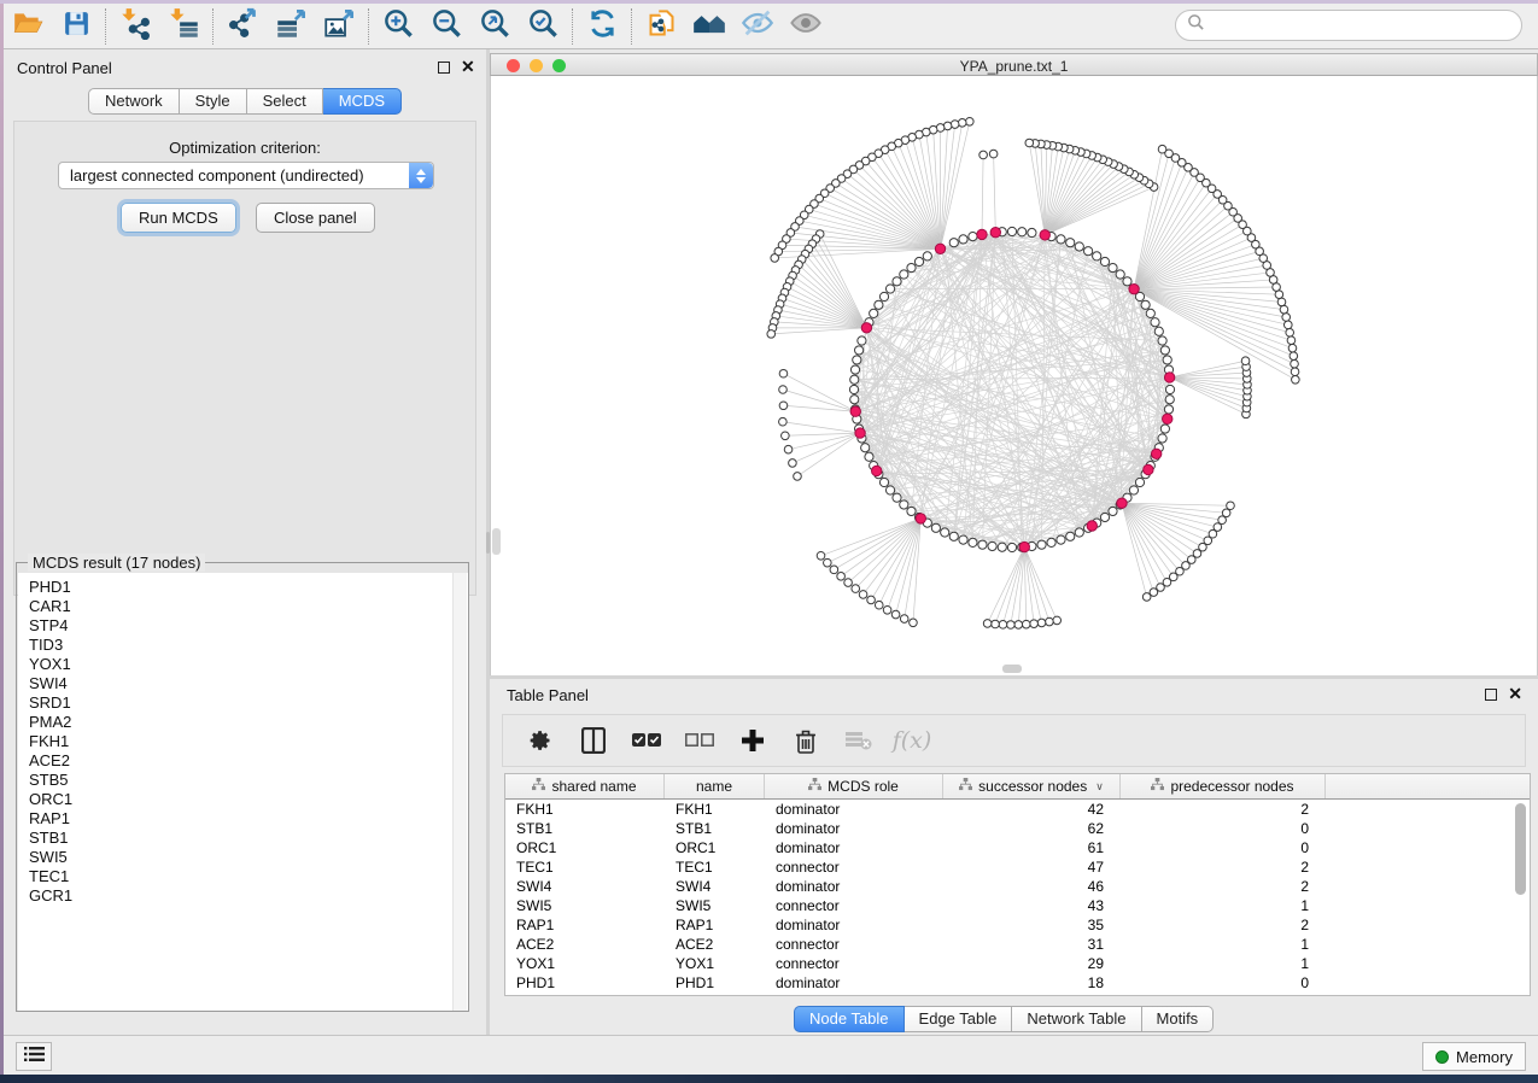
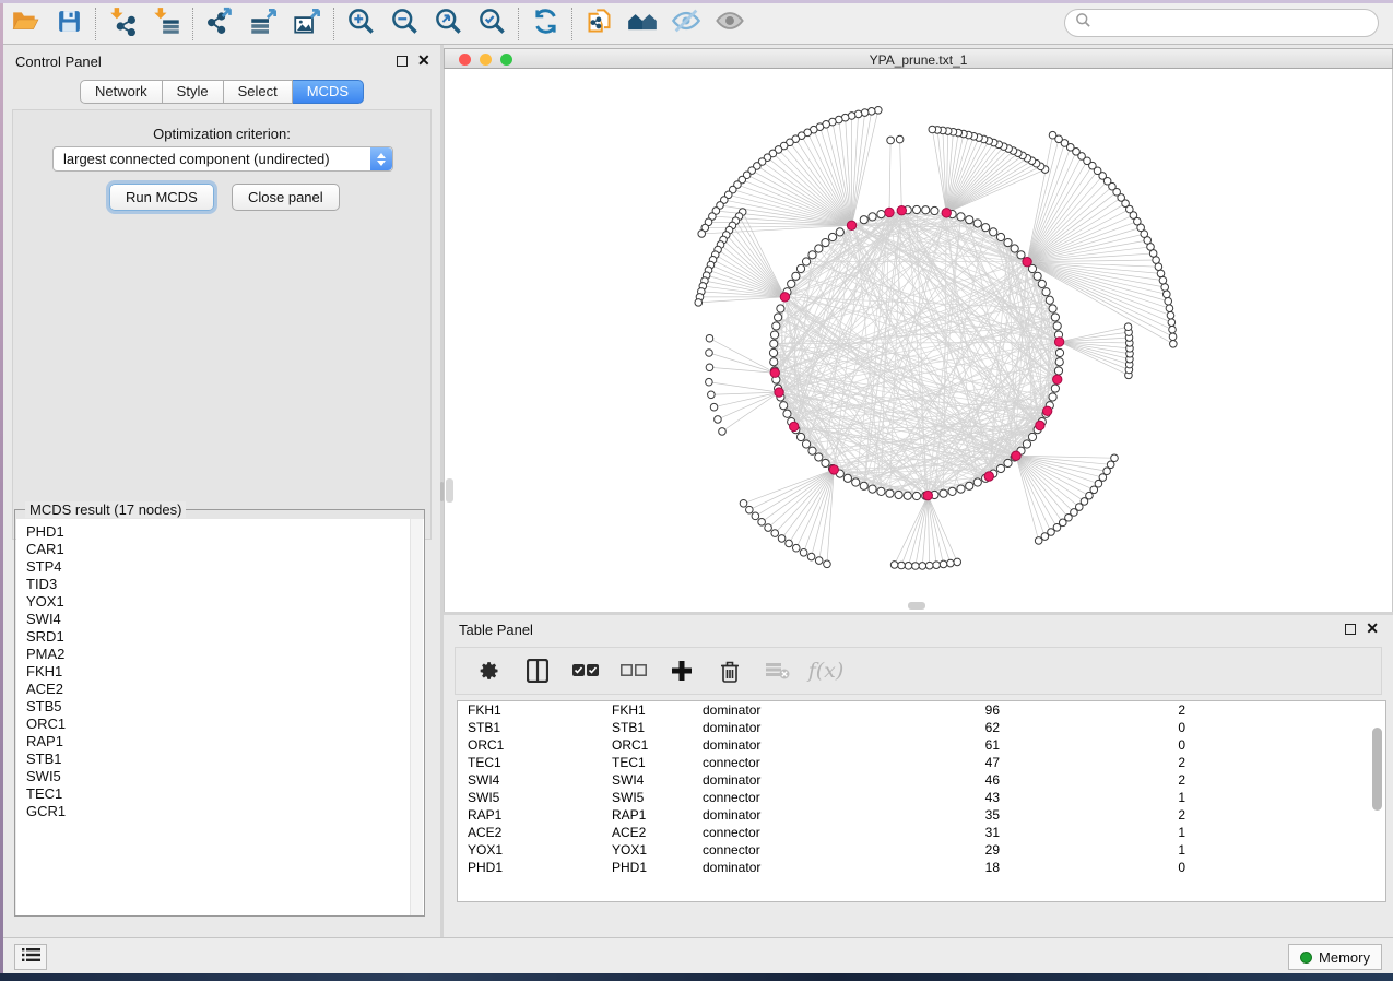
  Control Panel
  ✕
  Network
  Style
  Select
  MCDS
  Optimization criterion:
  largest connected component (undirected)
  Run MCDS
  Close panel
  MCDS result (17 nodes)
  PHD1
  CAR1
  STP4
  TID3
  YOX1
  SWI4
  SRD1
  PMA2
  FKH1
  ACE2
  STB5
  ORC1
  RAP1
  STB1
  SWI5
  TEC1
  GCR1
  YPA_prune.txt_1
  Table Panel
  ✕
  f(x)
- shared name
- name
- MCDS role
- successor nodes
- ∨
- predecessor nodes
  FKH1
  FKH1
  dominator
- 42
+ 96
  2
  STB1
  STB1
  dominator
  62
  0
  ORC1
  ORC1
  dominator
  61
  0
  TEC1
  TEC1
  connector
  47
  2
  SWI4
  SWI4
  dominator
  46
  2
  SWI5
  SWI5
  connector
  43
  1
  RAP1
  RAP1
  dominator
  35
  2
  ACE2
  ACE2
  connector
  31
  1
  YOX1
  YOX1
  connector
  29
  1
  PHD1
  PHD1
  dominator
  18
  0
- Node Table
- Edge Table
- Network Table
- Motifs
  Memory
